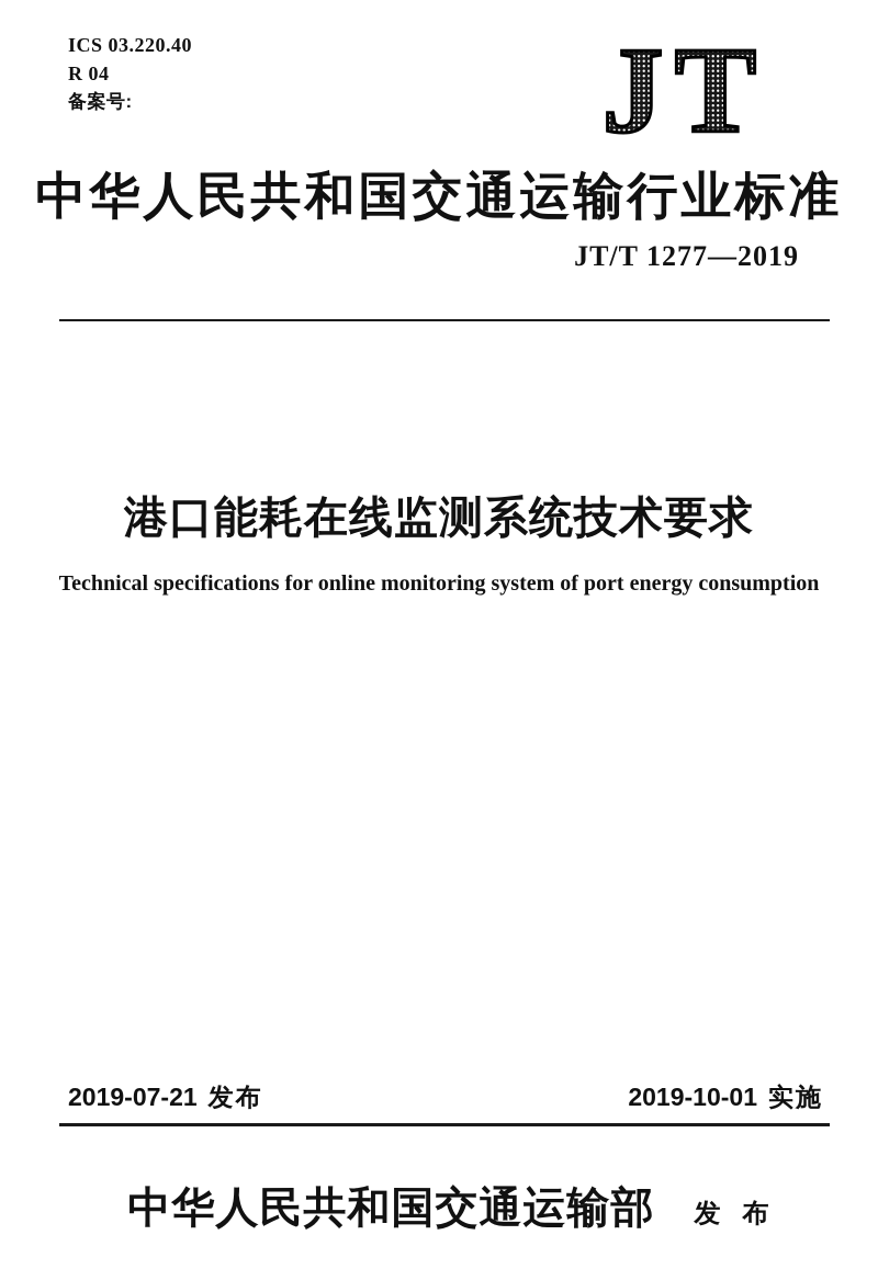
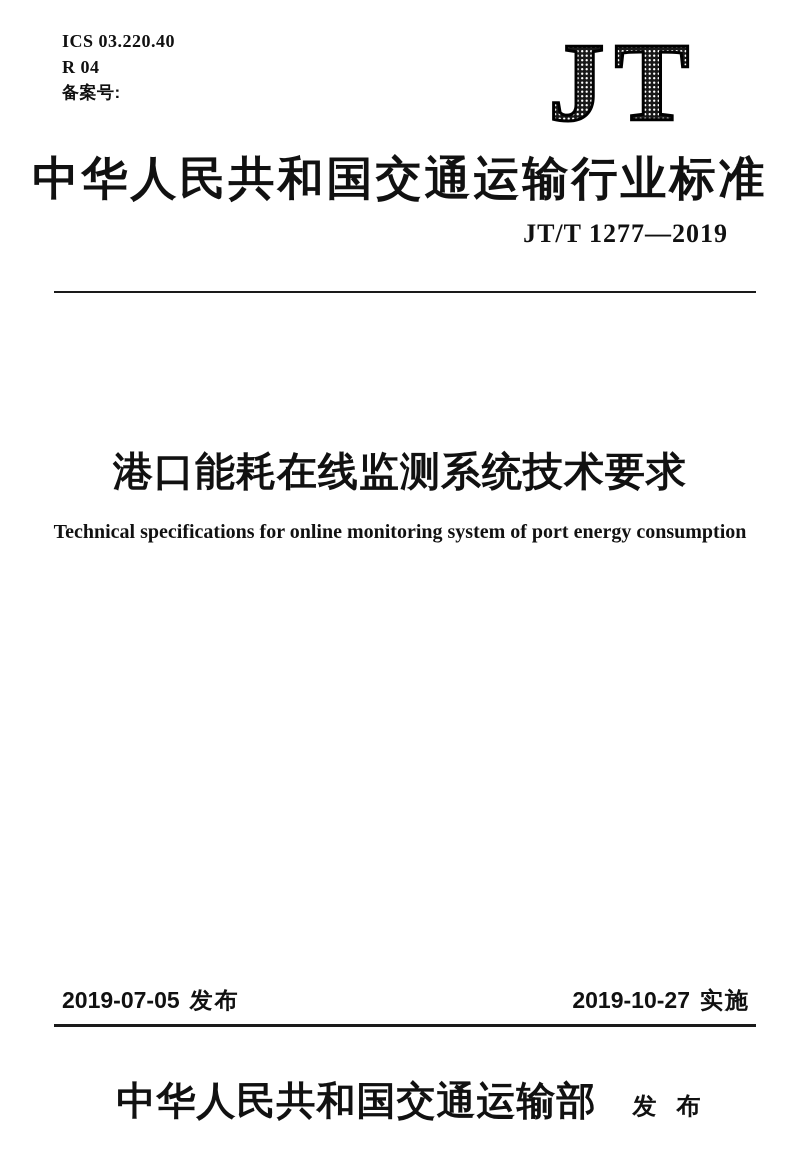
  ICS 03.220.40
  R 04
  备案号:
  JT
  中华人民共和国交通运输行业标准
  JT/T 1277—2019
  港口能耗在线监测系统技术要求
  Technical specifications for online monitoring system of port energy consumption
- 2019-07-21 发布
+ 2019-07-05 发布
- 2019-10-01 实施
+ 2019-10-27 实施
  中华人民共和国交通运输部
  发 布
